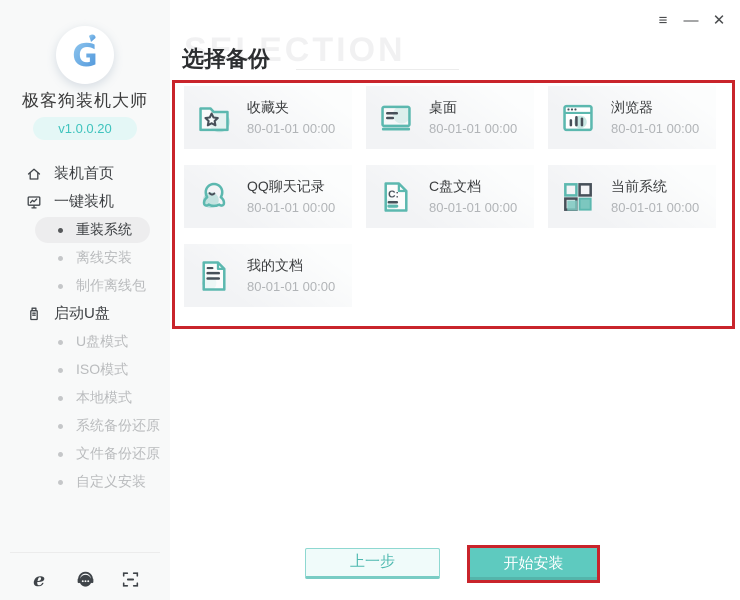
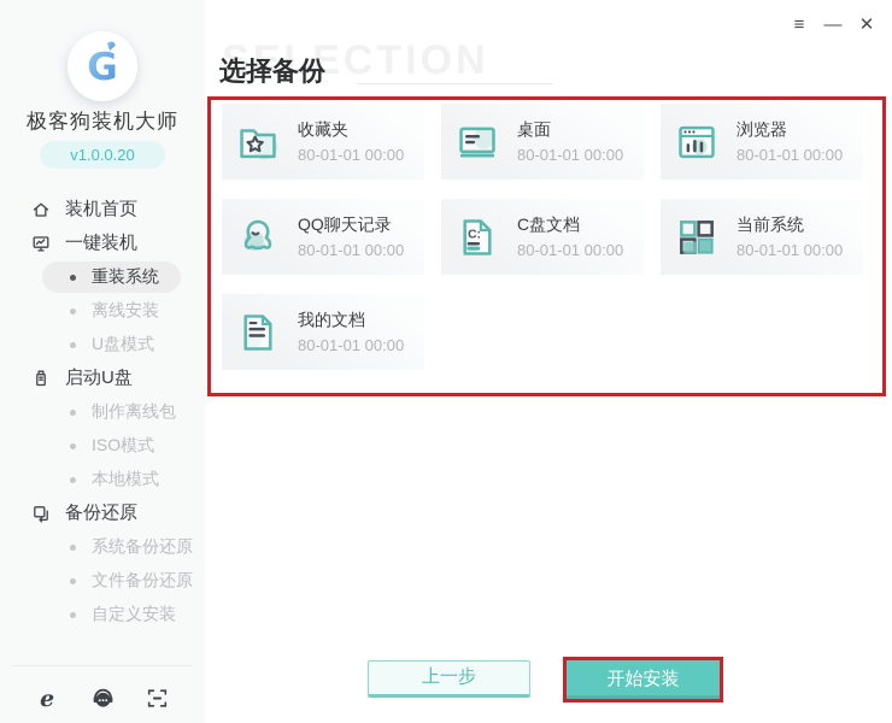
  ≡
  —
  ✕
  G
  极客狗装机大师
  v1.0.0.20
  装机首页
  一键装机
  重装系统
  离线安装
- 制作离线包
+ U盘模式
  启动U盘
- U盘模式
+ 制作离线包
  ISO模式
  本地模式
+ 备份还原
  系统备份还原
  文件备份还原
  自定义安装
  e
  SELECTION
  选择备份
  收藏夹
  80-01-01 00:00
  桌面
  80-01-01 00:00
  浏览器
  80-01-01 00:00
  QQ聊天记录
  80-01-01 00:00
  C:
  C盘文档
  80-01-01 00:00
  当前系统
  80-01-01 00:00
  我的文档
  80-01-01 00:00
  上一步
  开始安装
